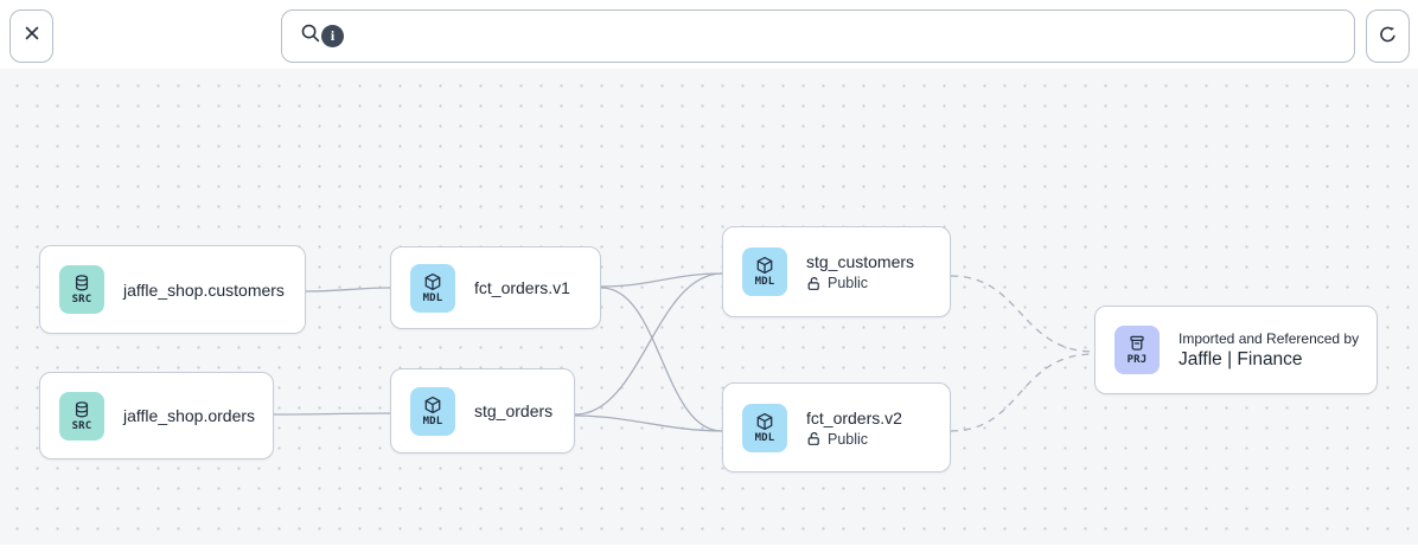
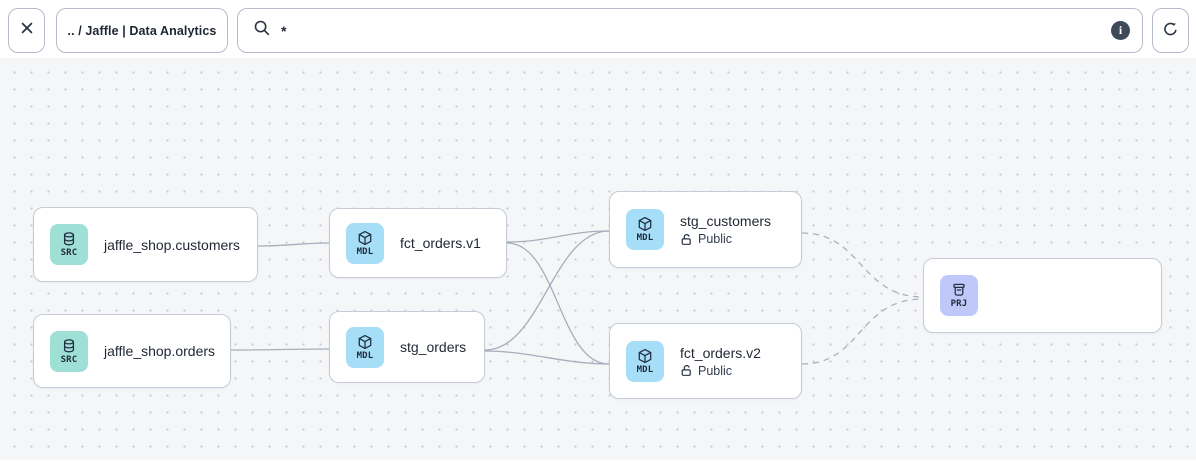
+ .. / Jaffle | Data Analytics
+ *
  i
  SRC
  jaffle_shop.customers
  SRC
  jaffle_shop.orders
  MDL
  fct_orders.v1
  MDL
  stg_orders
  MDL
  stg_customers
  Public
  MDL
  fct_orders.v2
  Public
  PRJ
- Imported and Referenced by
- Jaffle | Finance
